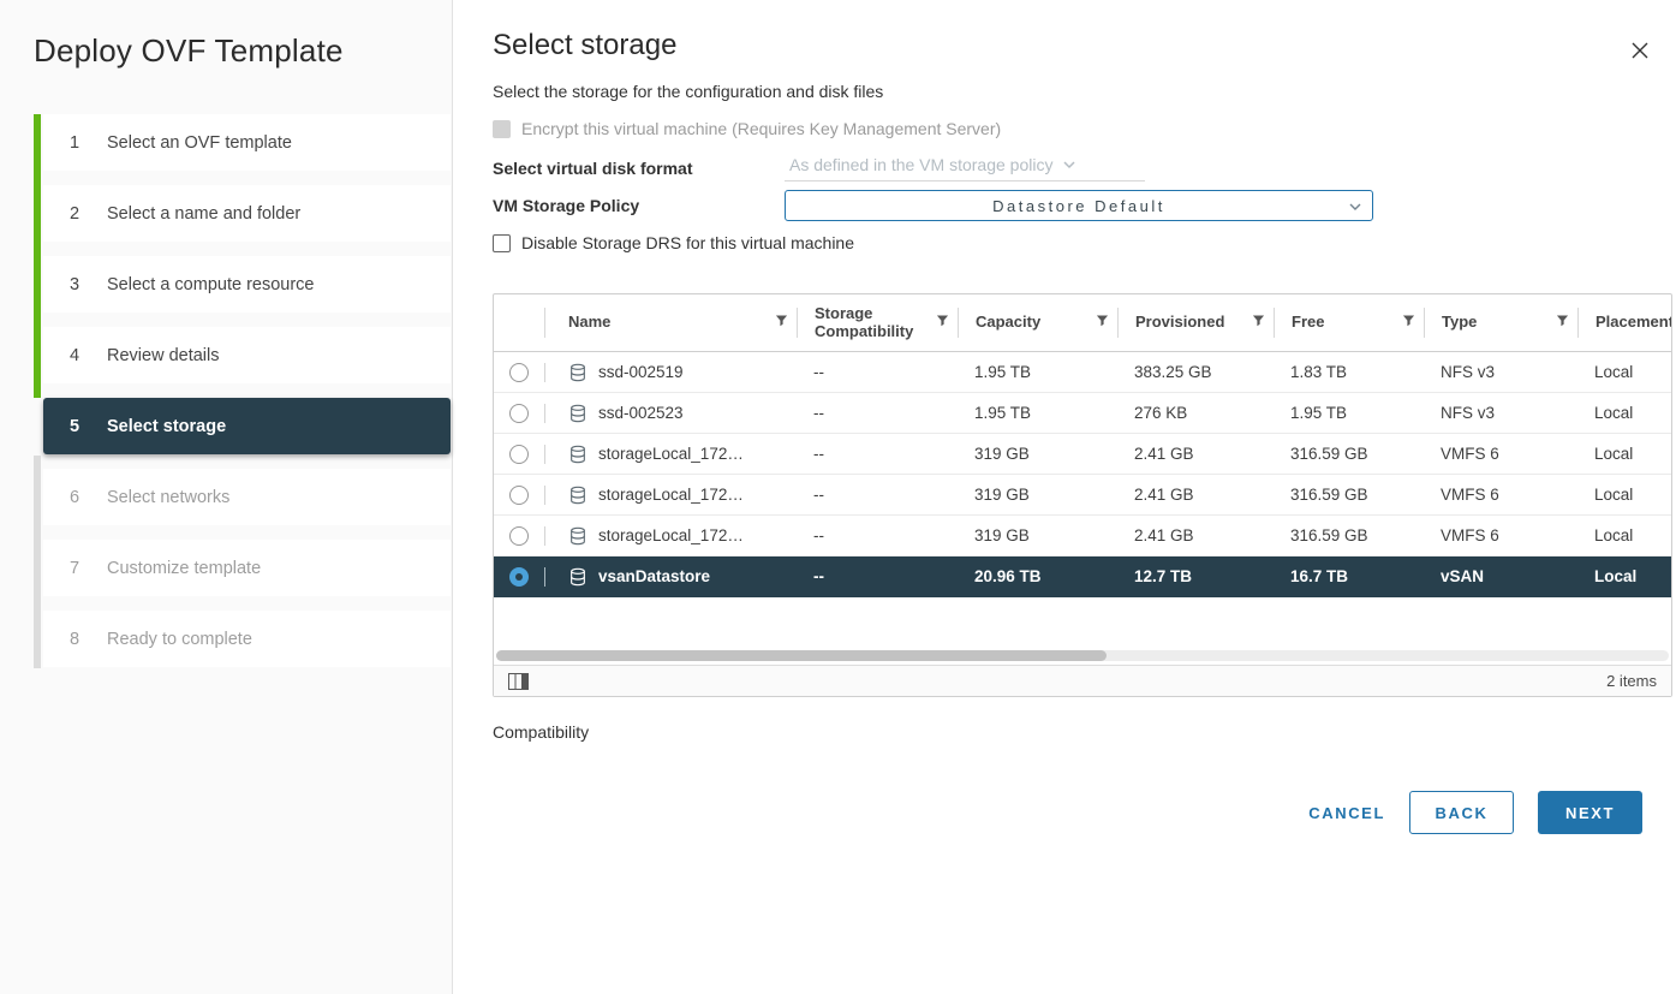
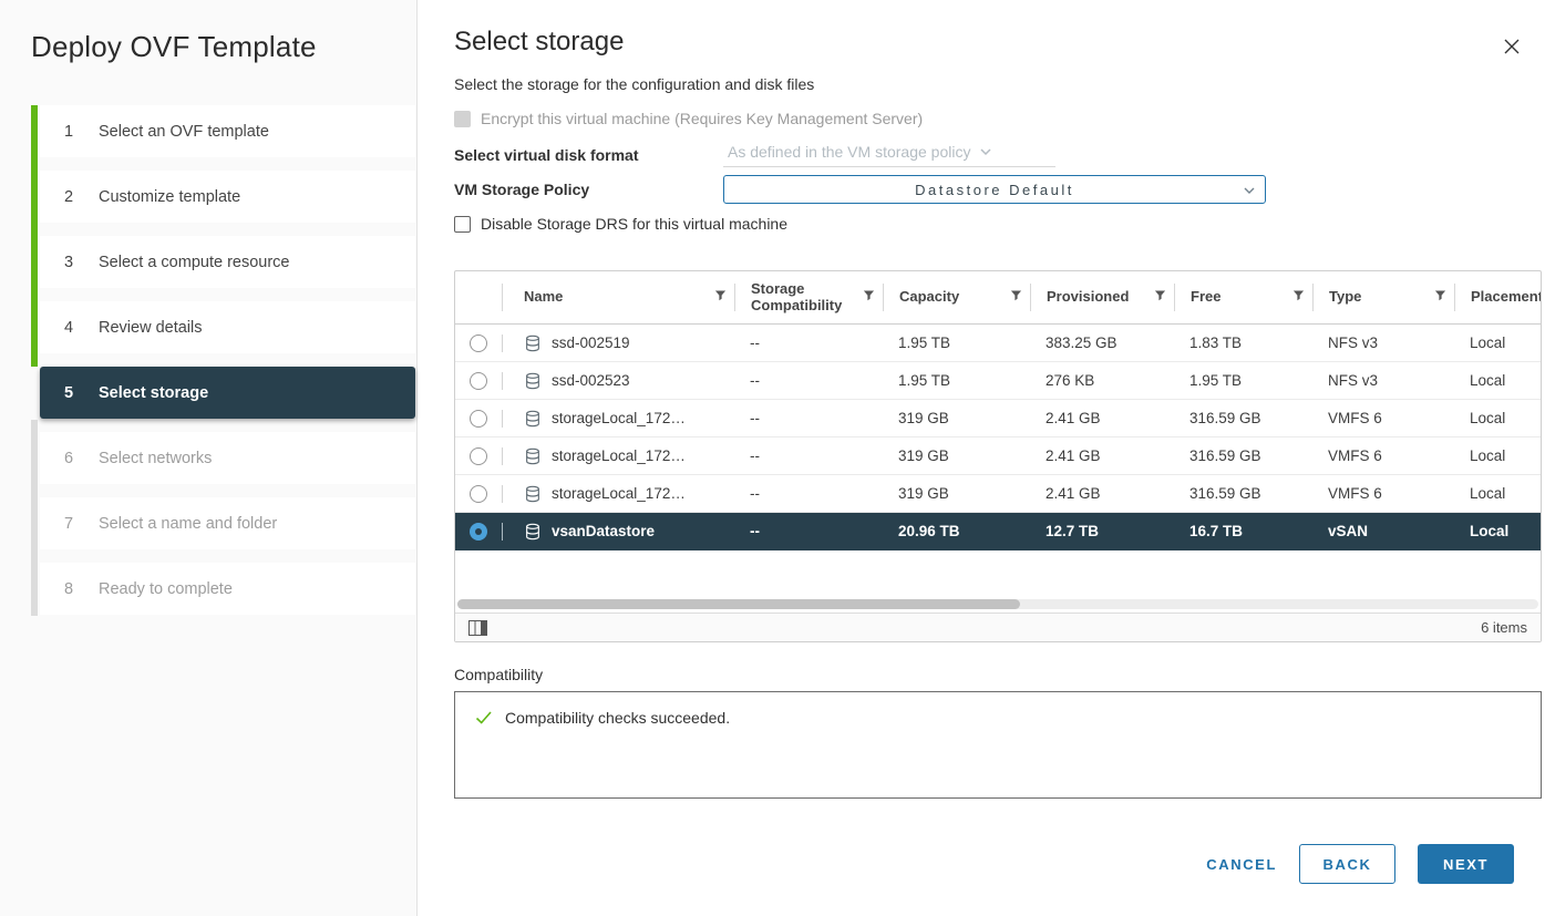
  Deploy OVF Template
  1
  Select an OVF template
  2
- Select a name and folder
+ Customize template
  3
  Select a compute resource
  4
  Review details
  5
  Select storage
  6
  Select networks
  7
- Customize template
+ Select a name and folder
  8
  Ready to complete
  Select storage
  Select the storage for the configuration and disk files
  Encrypt this virtual machine (Requires Key Management Server)
  Select virtual disk format
  As defined in the VM storage policy
  VM Storage Policy
  Datastore Default
  Disable Storage DRS for this virtual machine
  Name
  Storage Compatibility
  Capacity
  Provisioned
  Free
  Type
  Placement
  ssd-002519
  --
  1.95 TB
  383.25 GB
  1.83 TB
  NFS v3
  Local
  ssd-002523
  --
  1.95 TB
  276 KB
  1.95 TB
  NFS v3
  Local
  storageLocal_172…
  --
  319 GB
  2.41 GB
  316.59 GB
  VMFS 6
  Local
  storageLocal_172…
  --
  319 GB
  2.41 GB
  316.59 GB
  VMFS 6
  Local
  storageLocal_172…
  --
  319 GB
  2.41 GB
  316.59 GB
  VMFS 6
  Local
  vsanDatastore
  --
  20.96 TB
  12.7 TB
  16.7 TB
  vSAN
  Local
- 2 items
+ 6 items
  Compatibility
+ Compatibility checks succeeded.
  CANCEL
  BACK
  NEXT
